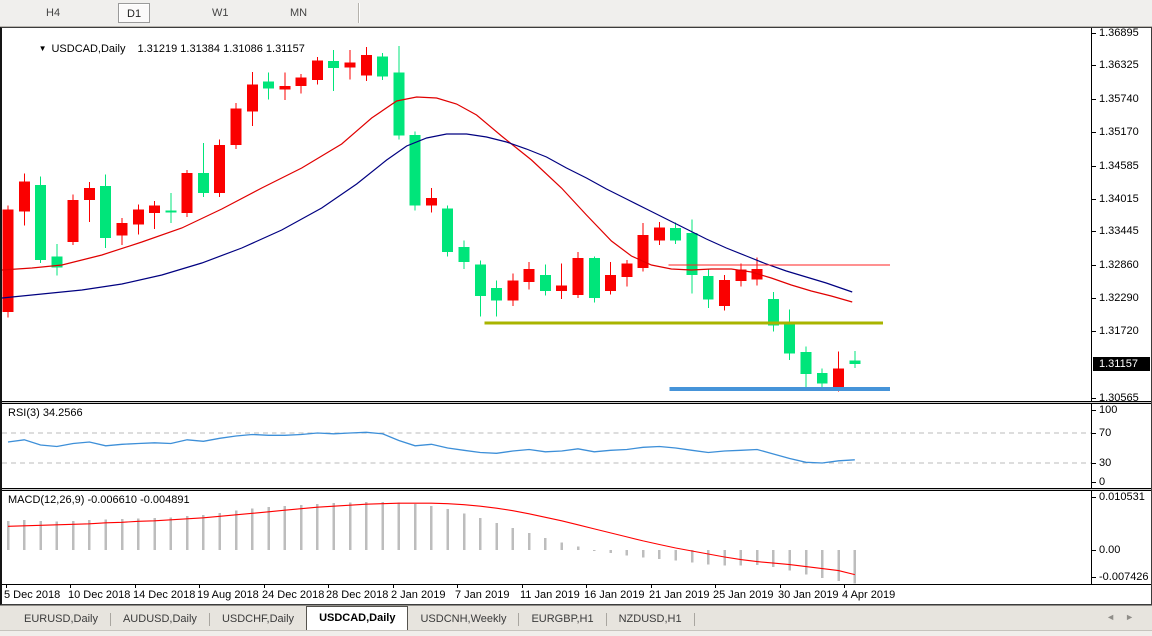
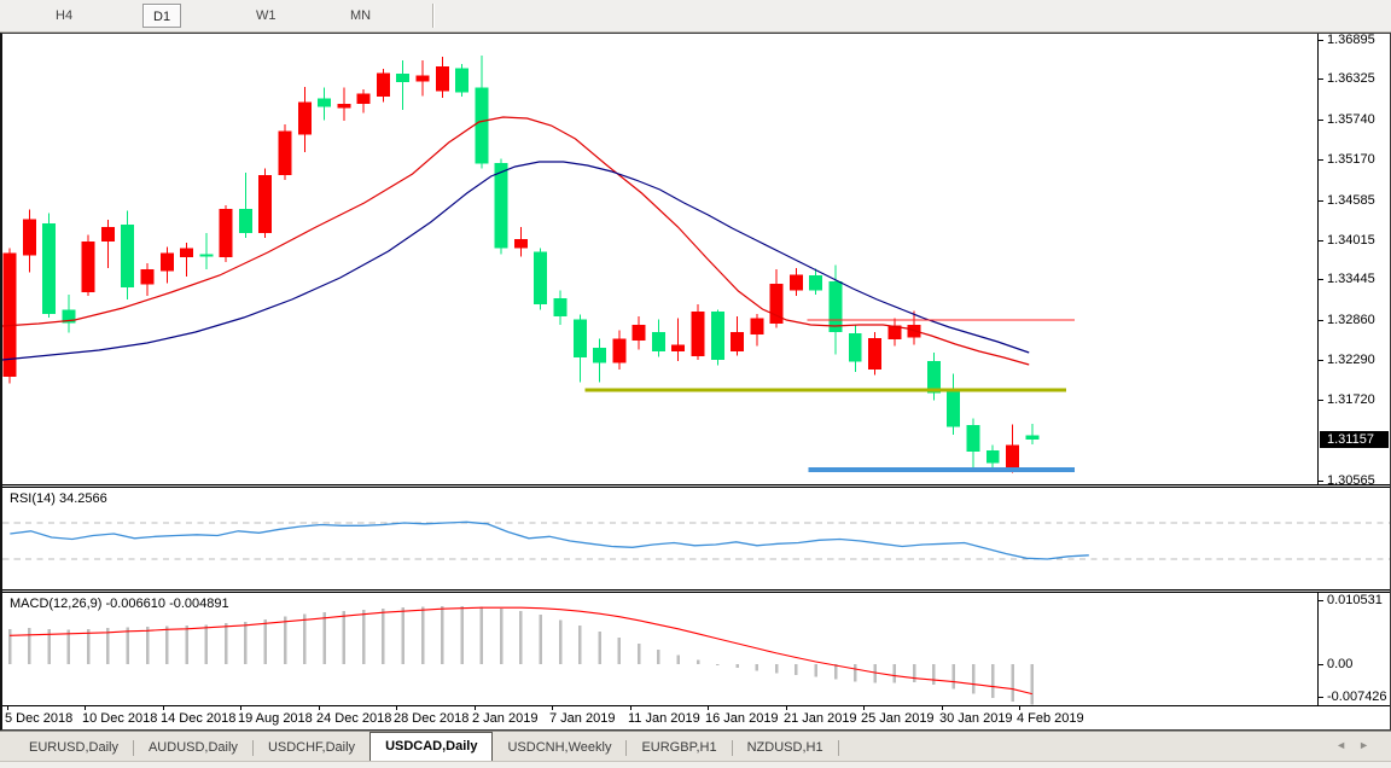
  H4
  D1
  W1
  MN
- ▼ USDCAD,Daily 1.31219 1.31384 1.31086 1.31157
  1.36895
  1.36325
  1.35740
  1.35170
  1.34585
  1.34015
  1.33445
  1.32860
  1.32290
  1.31720
  1.30565
  1.31157
- RSI(3) 34.2566
+ RSI(14) 34.2566
- 100
- 70
- 30
- 0
  MACD(12,26,9) -0.006610 -0.004891
  0.010531
  0.00
  -0.007426
  5 Dec 2018
  10 Dec 2018
  14 Dec 2018
  19 Aug 2018
  24 Dec 2018
  28 Dec 2018
  2 Jan 2019
  7 Jan 2019
  11 Jan 2019
  16 Jan 2019
  21 Jan 2019
  25 Jan 2019
  30 Jan 2019
- 4 Apr 2019
+ 4 Feb 2019
  EURUSD,Daily
  AUDUSD,Daily
  USDCHF,Daily
  USDCAD,Daily
  USDCNH,Weekly
  EURGBP,H1
  NZDUSD,H1
  ◄►
